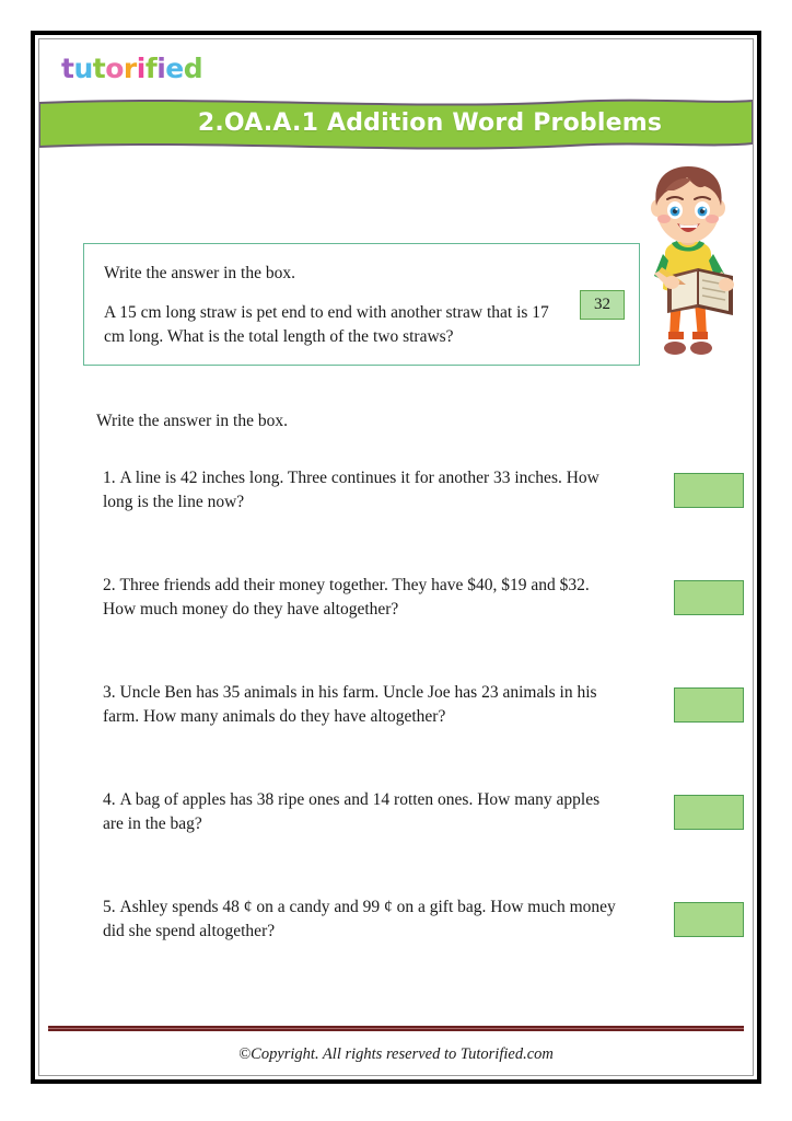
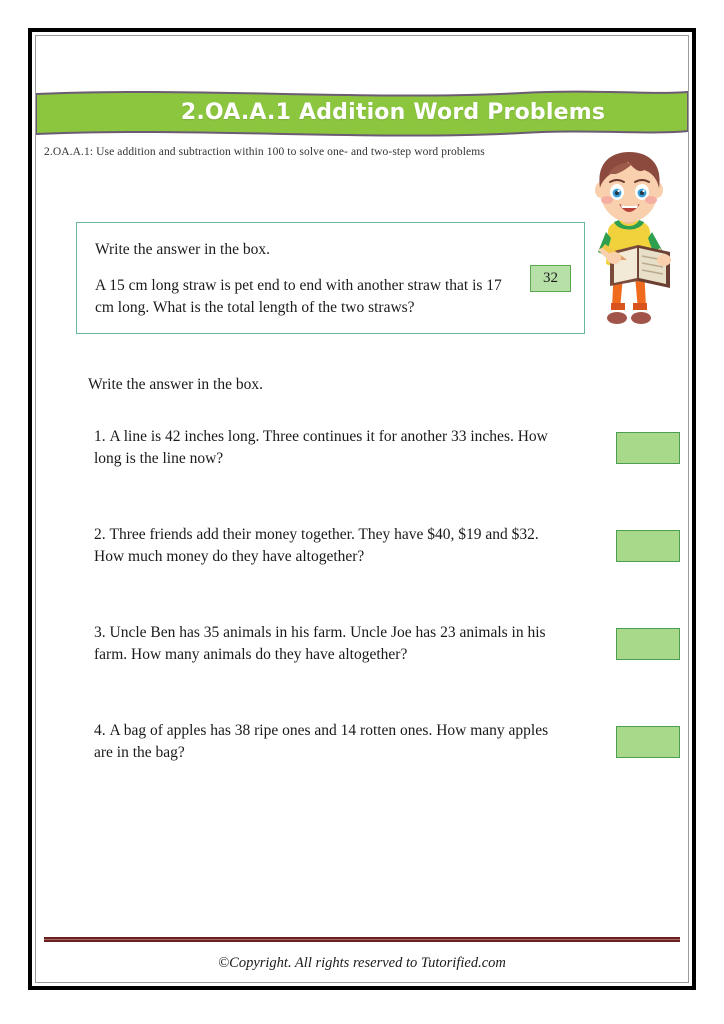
- tutorified
  2.OA.A.1 Addition Word Problems
+ 2.OA.A.1: Use addition and subtraction within 100 to solve one- and two-step word problems
  Write the answer in the box.
  A 15 cm long straw is pet end to end with another straw that is 17 cm long. What is the total length of the two straws?
  32
  Write the answer in the box.
  1. A line is 42 inches long. Three continues it for another 33 inches. How long is the line now?
  2. Three friends add their money together. They have $40, $19 and $32. How much money do they have altogether?
  3. Uncle Ben has 35 animals in his farm. Uncle Joe has 23 animals in his farm. How many animals do they have altogether?
  4. A bag of apples has 38 ripe ones and 14 rotten ones. How many apples are in the bag?
- 5. Ashley spends 48 ¢ on a candy and 99 ¢ on a gift bag. How much money did she spend altogether?
  ©Copyright. All rights reserved to Tutorified.com
